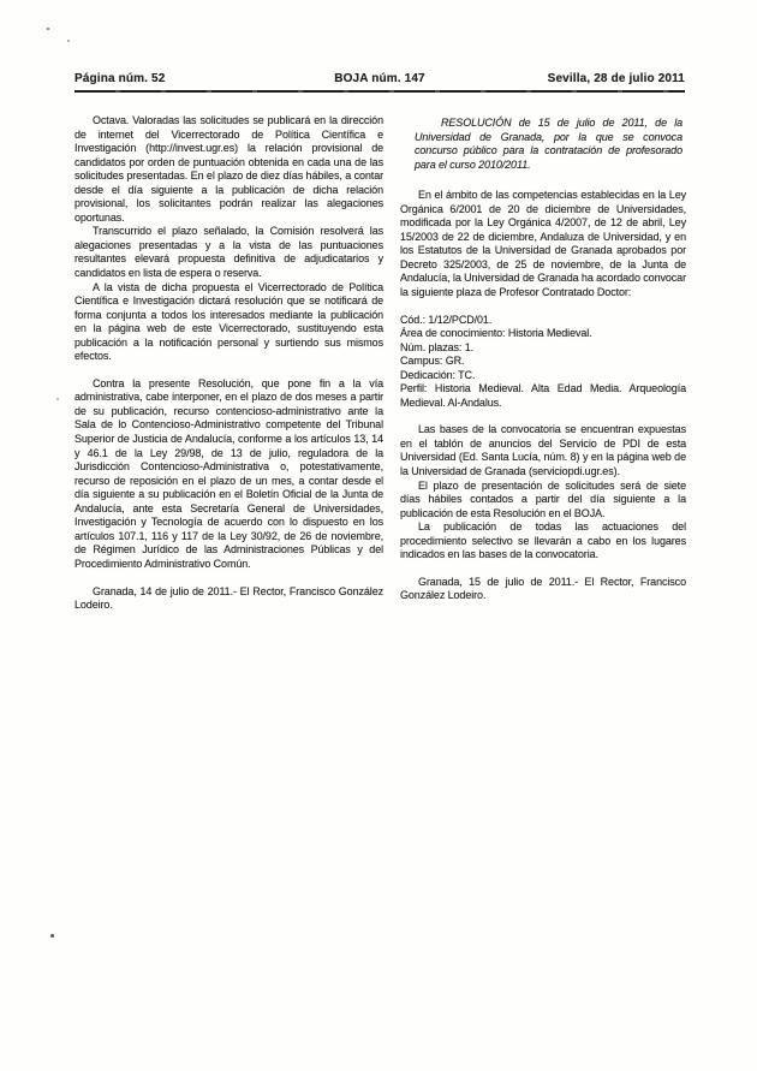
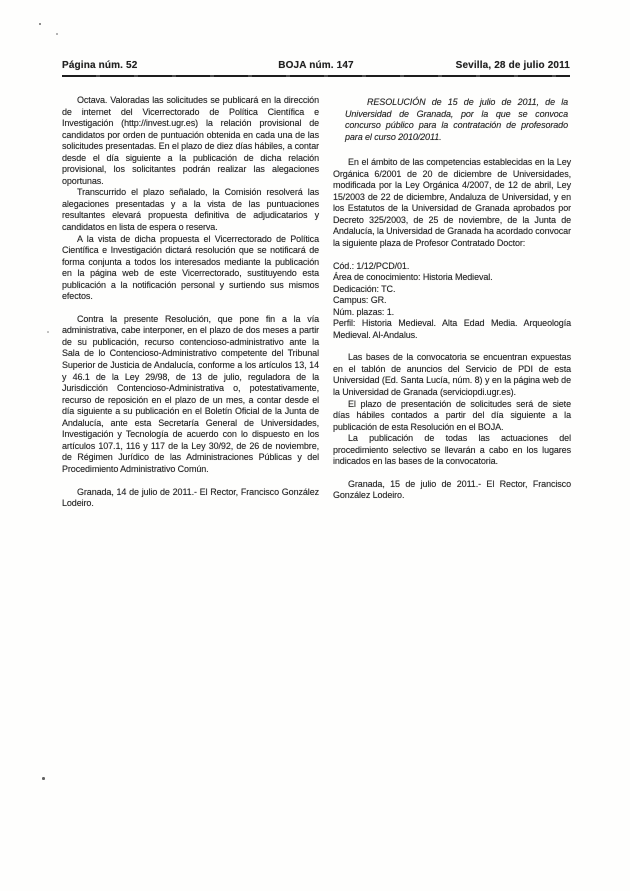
  Página núm. 52
  BOJA núm. 147
  Sevilla, 28 de julio 2011
  Octava. Valoradas las solicitudes se publicará en la dirección de internet del Vicerrectorado de Política Científica e Investigación (http://invest.ugr.es) la relación provisional de candidatos por orden de puntuación obtenida en cada una de las solicitudes presentadas. En el plazo de diez días hábiles, a contar desde el día siguiente a la publicación de dicha relación provisional, los solicitantes podrán realizar las alegaciones oportunas.
  Transcurrido el plazo señalado, la Comisión resolverá las alegaciones presentadas y a la vista de las puntuaciones resultantes elevará propuesta definitiva de adjudicatarios y candidatos en lista de espera o reserva.
  A la vista de dicha propuesta el Vicerrectorado de Política Científica e Investigación dictará resolución que se notificará de forma conjunta a todos los interesados mediante la publicación en la página web de este Vicerrectorado, sustituyendo esta publicación a la notificación personal y surtiendo sus mismos efectos.
  Contra la presente Resolución, que pone fin a la vía administrativa, cabe interponer, en el plazo de dos meses a partir de su publicación, recurso contencioso-administrativo ante la Sala de lo Contencioso-Administrativo competente del Tribunal Superior de Justicia de Andalucía, conforme a los artículos 13, 14 y 46.1 de la Ley 29/98, de 13 de julio, reguladora de la Jurisdicción Contencioso-Administrativa o, potestativamente, recurso de reposición en el plazo de un mes, a contar desde el día siguiente a su publicación en el Boletín Oficial de la Junta de Andalucía, ante esta Secretaría General de Universidades, Investigación y Tecnología de acuerdo con lo dispuesto en los artículos 107.1, 116 y 117 de la Ley 30/92, de 26 de noviembre, de Régimen Jurídico de las Administraciones Públicas y del Procedimiento Administrativo Común.
  Granada, 14 de julio de 2011.- El Rector, Francisco González Lodeiro.
  RESOLUCIÓN de 15 de julio de 2011, de la Universidad de Granada, por la que se convoca concurso público para la contratación de profesorado para el curso 2010/2011.
  En el ámbito de las competencias establecidas en la Ley Orgánica 6/2001 de 20 de diciembre de Universidades, modificada por la Ley Orgánica 4/2007, de 12 de abril, Ley 15/2003 de 22 de diciembre, Andaluza de Universidad, y en los Estatutos de la Universidad de Granada aprobados por Decreto 325/2003, de 25 de noviembre, de la Junta de Andalucía, la Universidad de Granada ha acordado convocar la siguiente plaza de Profesor Contratado Doctor:
  Cód.: 1/12/PCD/01.
  Área de conocimiento: Historia Medieval.
- Núm. plazas: 1.
+ Dedicación: TC.
  Campus: GR.
- Dedicación: TC.
+ Núm. plazas: 1.
  Perfil: Historia Medieval. Alta Edad Media. Arqueología Medieval. Al-Andalus.
  Las bases de la convocatoria se encuentran expuestas en el tablón de anuncios del Servicio de PDI de esta Universidad (Ed. Santa Lucía, núm. 8) y en la página web de la Universidad de Granada (serviciopdi.ugr.es).
  El plazo de presentación de solicitudes será de siete días hábiles contados a partir del día siguiente a la publicación de esta Resolución en el BOJA.
  La publicación de todas las actuaciones del procedimiento selectivo se llevarán a cabo en los lugares indicados en las bases de la convocatoria.
  Granada, 15 de julio de 2011.- El Rector, Francisco González Lodeiro.
